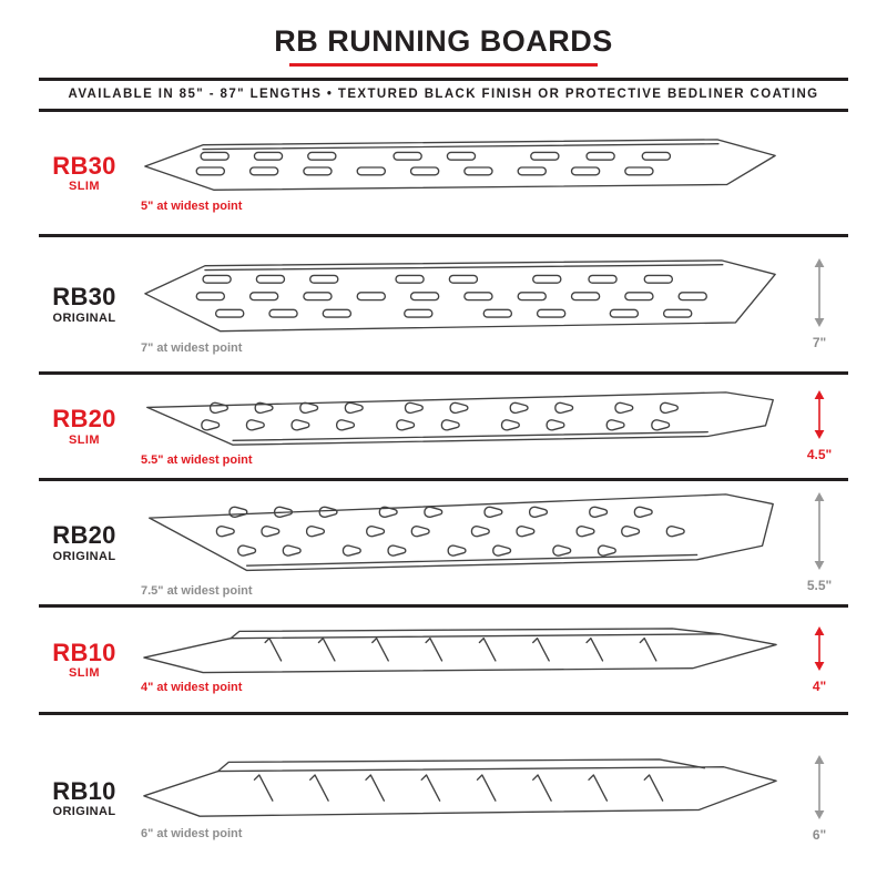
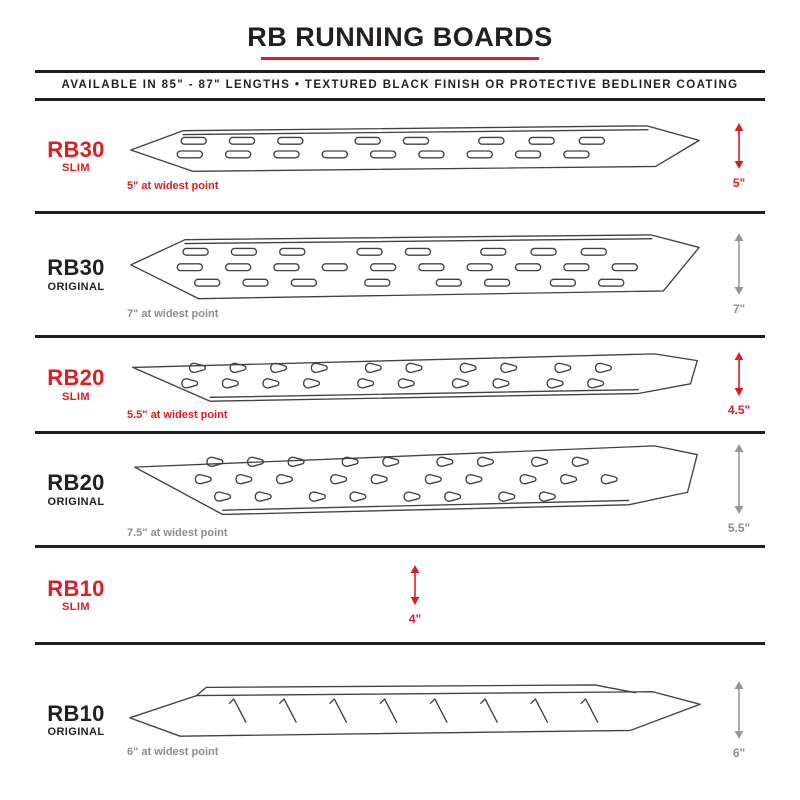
  RB RUNNING BOARDS
  AVAILABLE IN 85" - 87" LENGTHS • TEXTURED BLACK FINISH OR PROTECTIVE BEDLINER COATING
  RB30
  SLIM
  5" at widest point
+ 5"
  RB30
  ORIGINAL
  7" at widest point
  7"
  RB20
  SLIM
  5.5" at widest point
  4.5"
  RB20
  ORIGINAL
  7.5" at widest point
  5.5"
  RB10
  SLIM
- 4" at widest point
  4"
  RB10
  ORIGINAL
  6" at widest point
  6"
